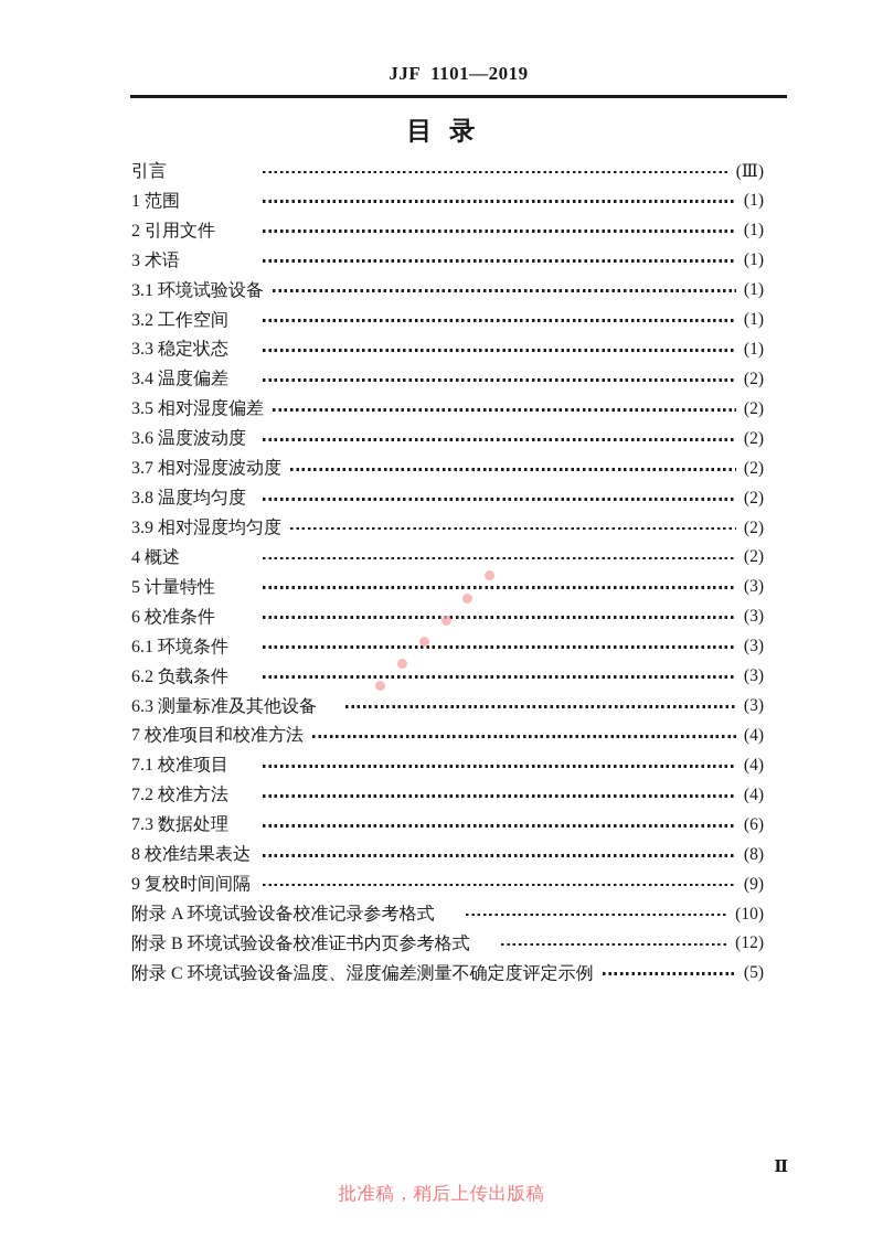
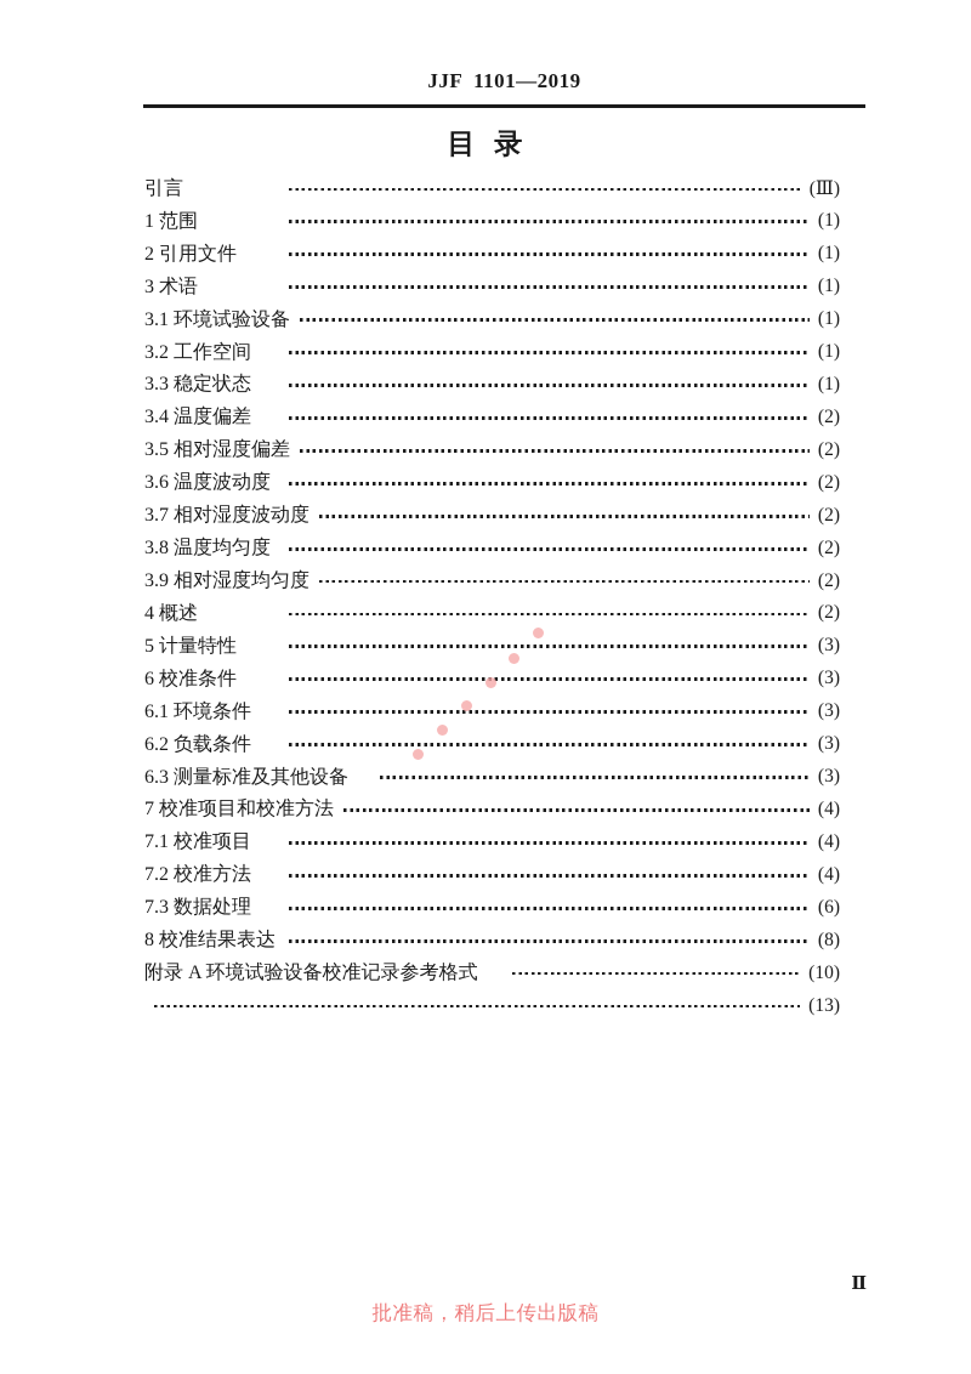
  JJF 1101—2019
  目 录
  引言
  (Ⅲ)
  1 范围
  (1)
  2 引用文件
  (1)
  3 术语
  (1)
  3.1 环境试验设备
  (1)
  3.2 工作空间
  (1)
  3.3 稳定状态
  (1)
  3.4 温度偏差
  (2)
  3.5 相对湿度偏差
  (2)
  3.6 温度波动度
  (2)
  3.7 相对湿度波动度
  (2)
  3.8 温度均匀度
  (2)
  3.9 相对湿度均匀度
  (2)
  4 概述
  (2)
  5 计量特性
  (3)
  6 校准条件
  (3)
  6.1 环境条件
  (3)
  6.2 负载条件
  (3)
  6.3 测量标准及其他设备
  (3)
  7 校准项目和校准方法
  (4)
  7.1 校准项目
  (4)
  7.2 校准方法
  (4)
  7.3 数据处理
  (6)
  8 校准结果表达
  (8)
- 9 复校时间间隔
- (9)
  附录 A 环境试验设备校准记录参考格式
  (10)
- 附录 B 环境试验设备校准证书内页参考格式
- (12)
- 附录 C 环境试验设备温度、湿度偏差测量不确定度评定示例
- (5)
+ (13)
  Ⅱ
  批准稿，稍后上传出版稿
